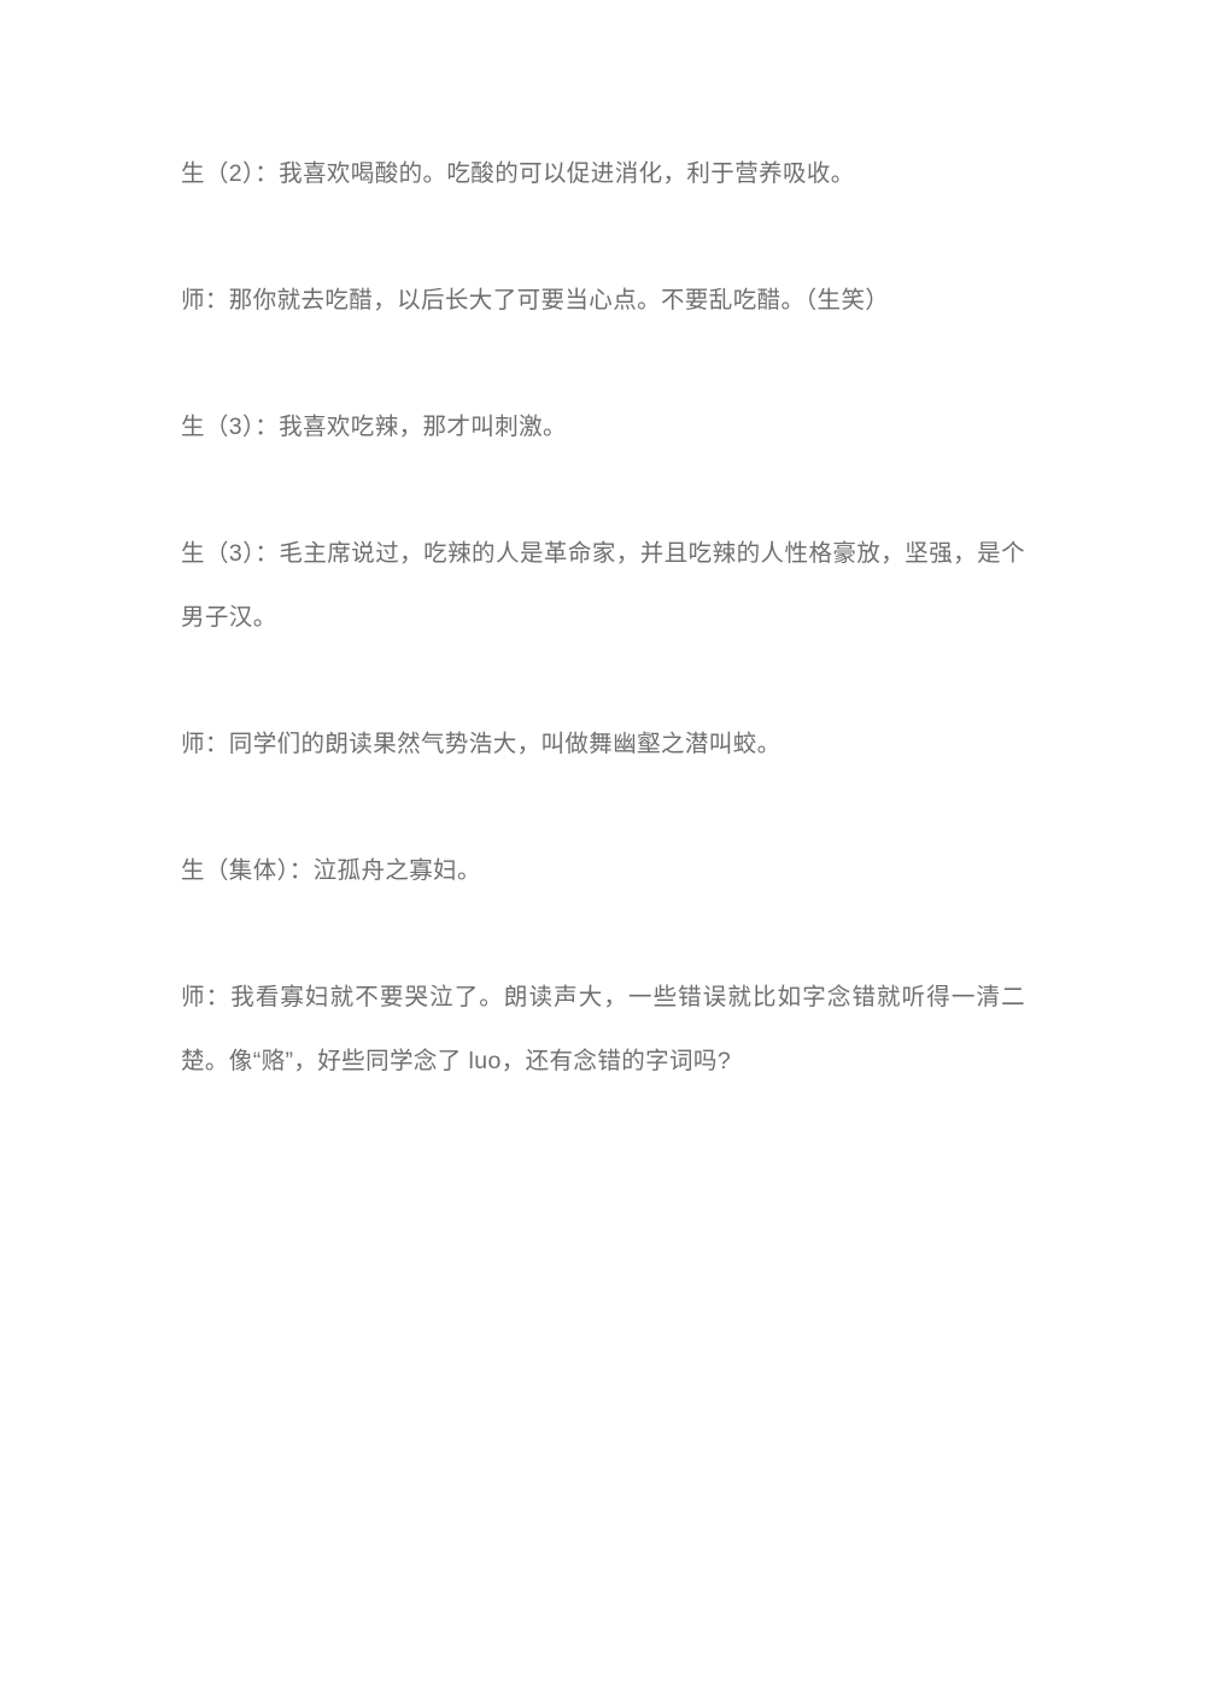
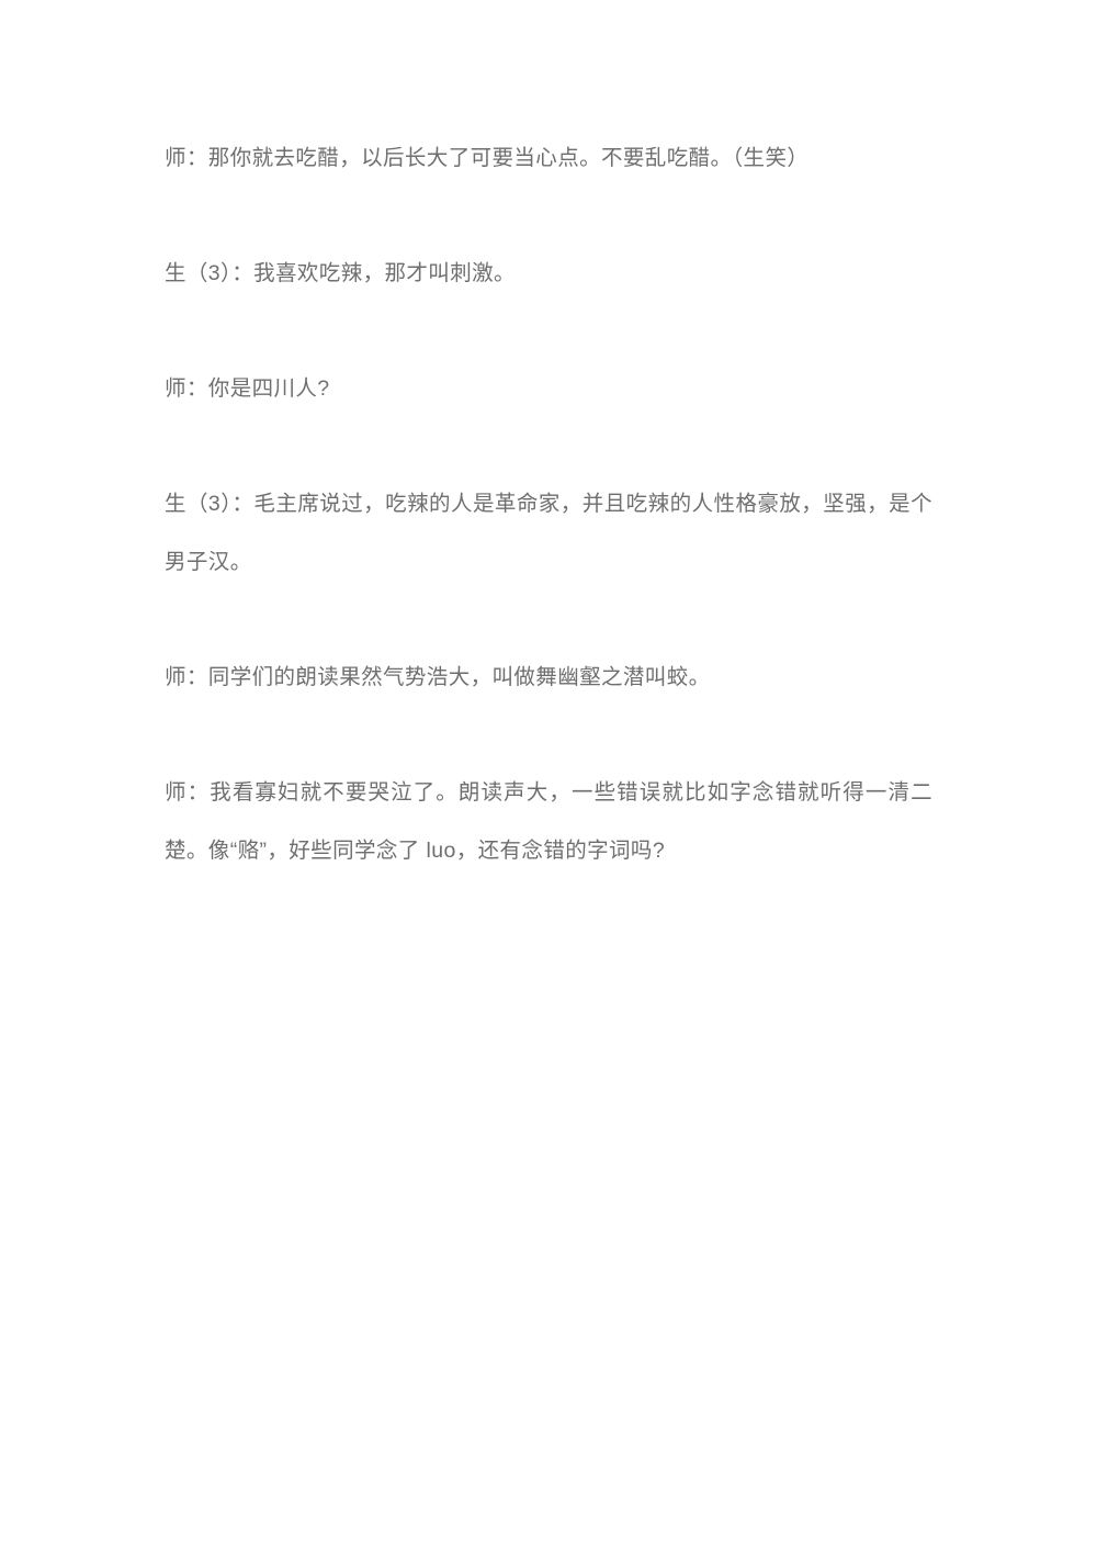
- 生（2）：我喜欢喝酸的。吃酸的可以促进消化，利于营养吸收。
  师：那你就去吃醋，以后长大了可要当心点。不要乱吃醋。（生笑）
  生（3）：我喜欢吃辣，那才叫刺激。
+ 师：你是四川人?
  生（3）：毛主席说过，吃辣的人是革命家，并且吃辣的人性格豪放，坚强，是个男子汉。
  师：同学们的朗读果然气势浩大，叫做舞幽壑之潜叫蛟。
- 生（集体）：泣孤舟之寡妇。
  师：我看寡妇就不要哭泣了。朗读声大，一些错误就比如字念错就听得一清二楚。像“赂”，好些同学念了 luo，还有念错的字词吗?
